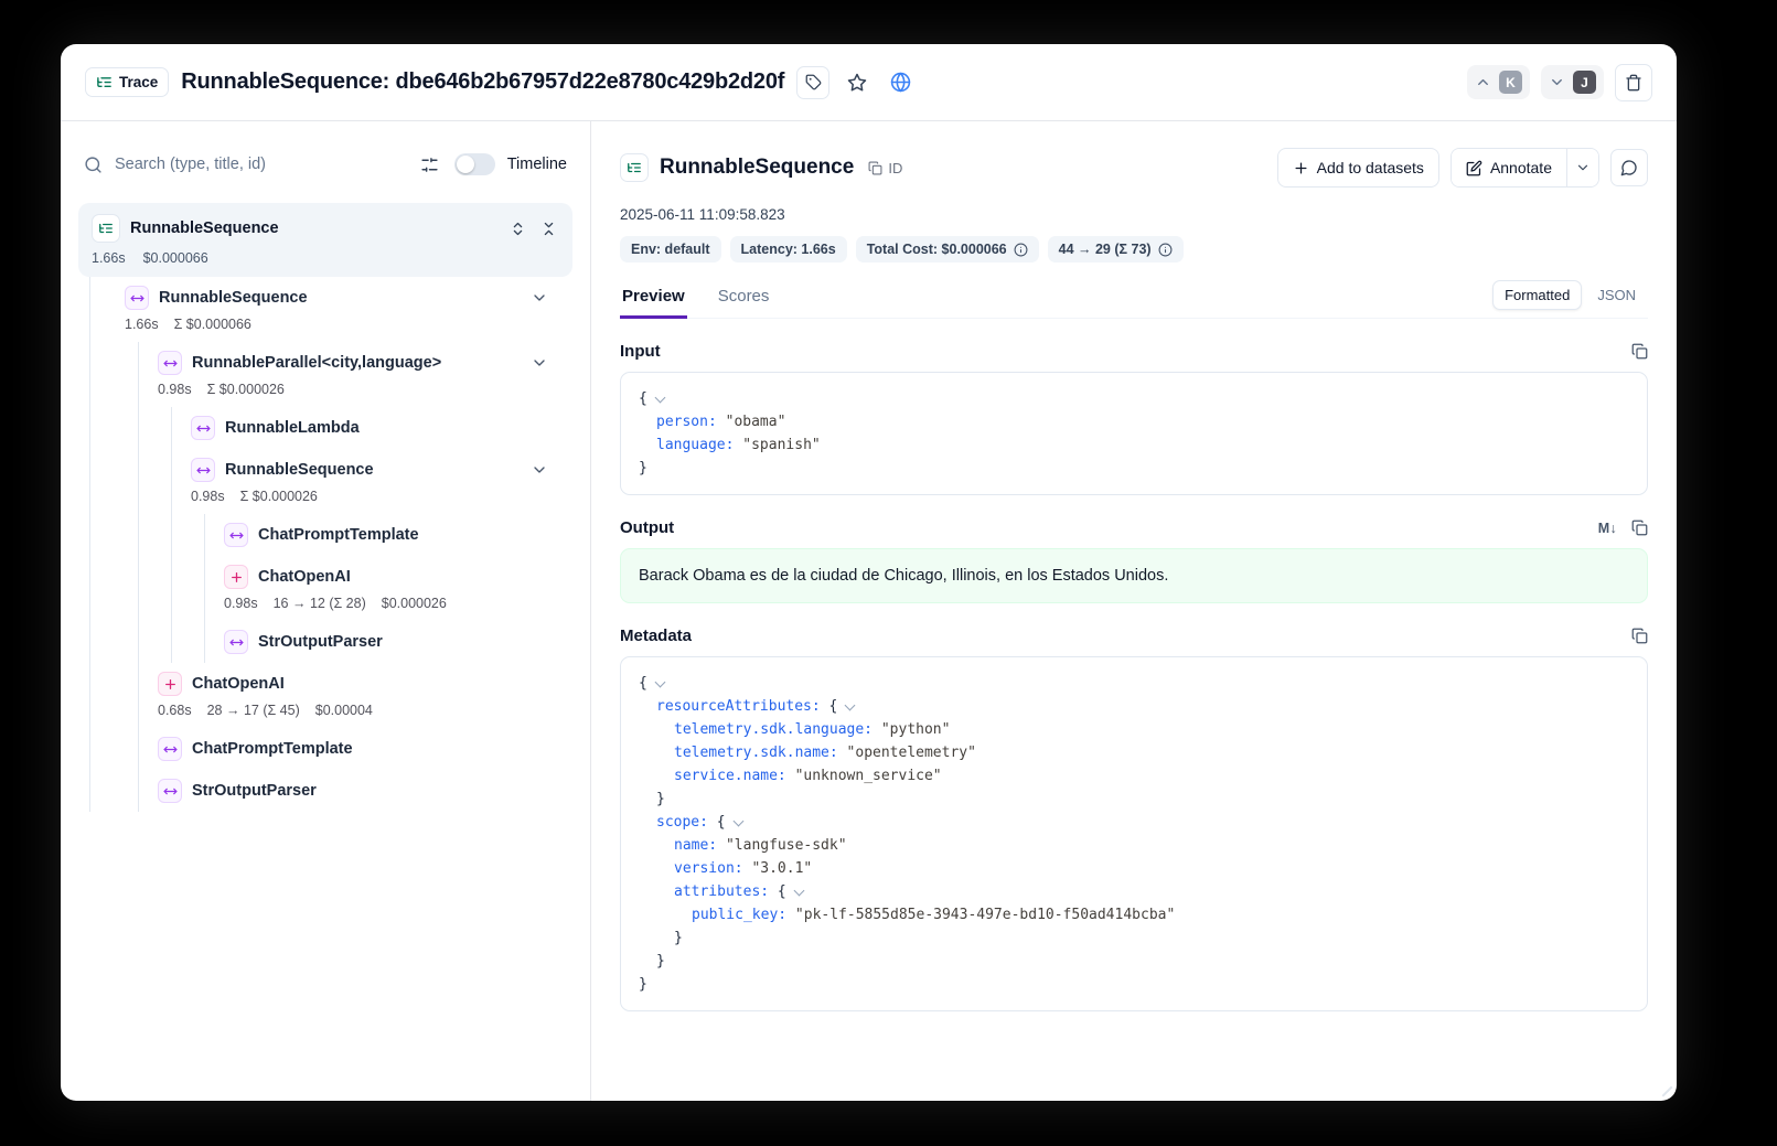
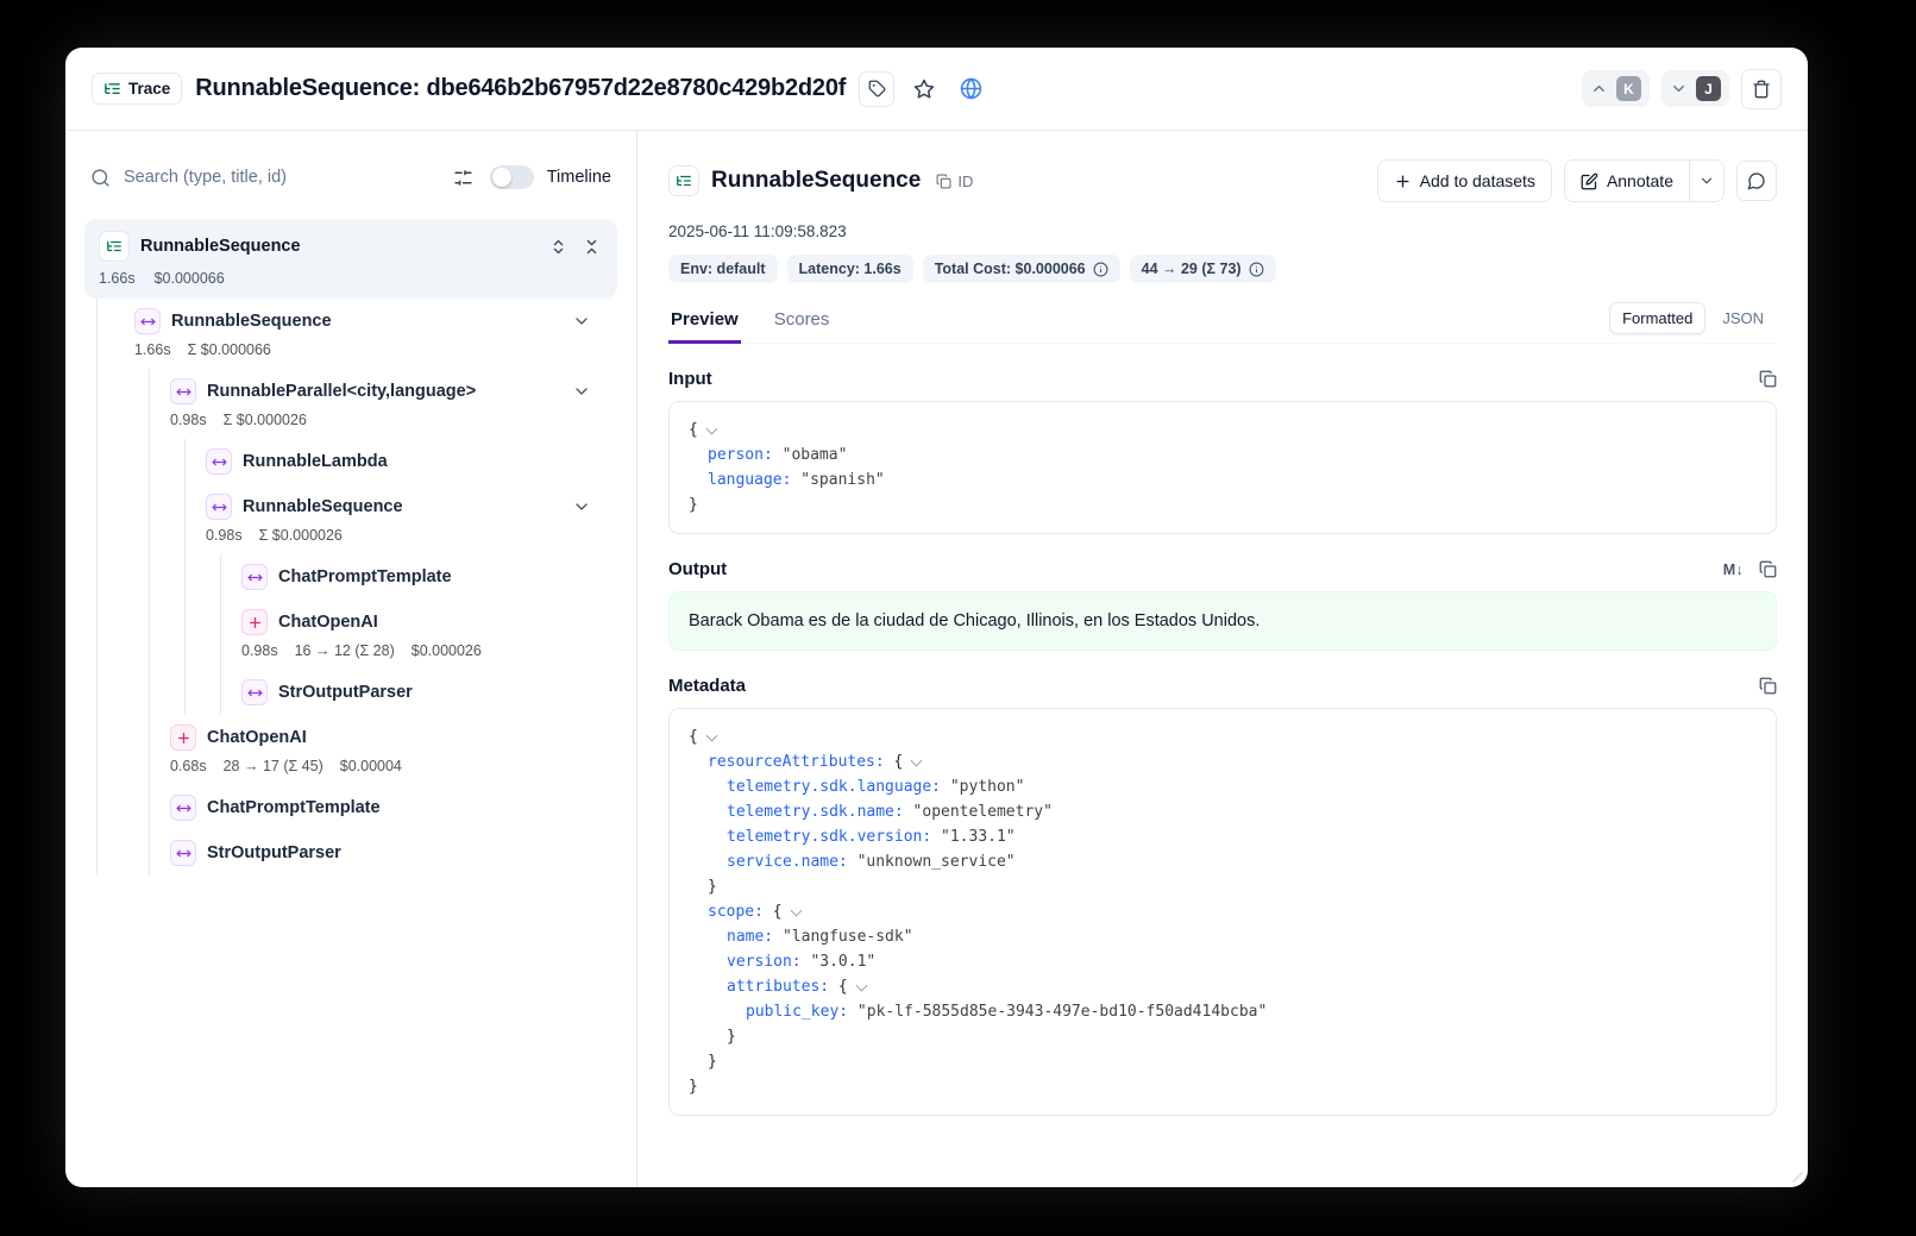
  Trace
  RunnableSequence: dbe646b2b67957d22e8780c429b2d20f
  K
  J
  Search (type, title, id)
  Timeline
  RunnableSequence
  1.66s
  $0.000066
  RunnableSequence
  1.66s
  Σ $0.000066
  RunnableParallel<city,language>
  0.98s
  Σ $0.000026
  RunnableLambda
  RunnableSequence
  0.98s
  Σ $0.000026
  ChatPromptTemplate
  ChatOpenAI
  0.98s
  16 → 12 (Σ 28)
  $0.000026
  StrOutputParser
  ChatOpenAI
  0.68s
  28 → 17 (Σ 45)
  $0.00004
  ChatPromptTemplate
  StrOutputParser
  RunnableSequence
  ID
  Add to datasets
  Annotate
  2025-06-11 11:09:58.823
  Env: default
  Latency: 1.66s
  Total Cost: $0.000066
  44 → 29 (Σ 73)
  Preview
  Scores
  Formatted
  JSON
  Input
  {
  person: "obama"
  language: "spanish"
  }
  Output
  M↓
  Barack Obama es de la ciudad de Chicago, Illinois, en los Estados Unidos.
  Metadata
  {
  resourceAttributes: {
  telemetry.sdk.language: "python"
  telemetry.sdk.name: "opentelemetry"
+ telemetry.sdk.version: "1.33.1"
  service.name: "unknown_service"
  }
  scope: {
  name: "langfuse-sdk"
  version: "3.0.1"
  attributes: {
  public_key: "pk-lf-5855d85e-3943-497e-bd10-f50ad414bcba"
  }
  }
  }
